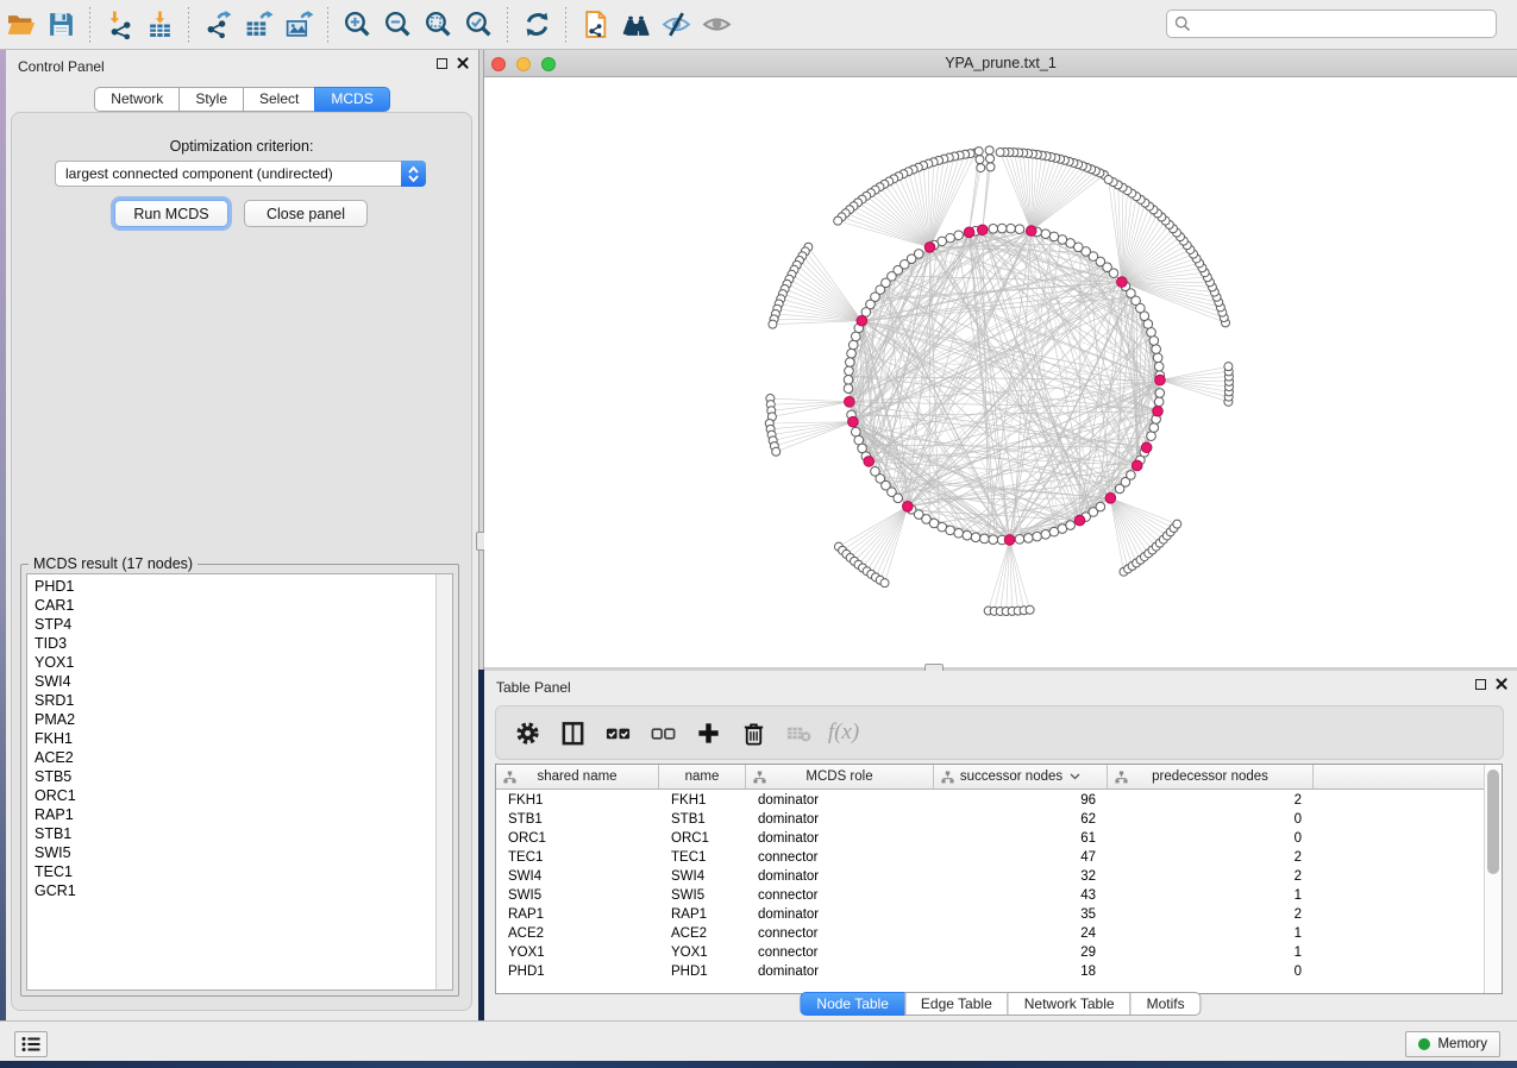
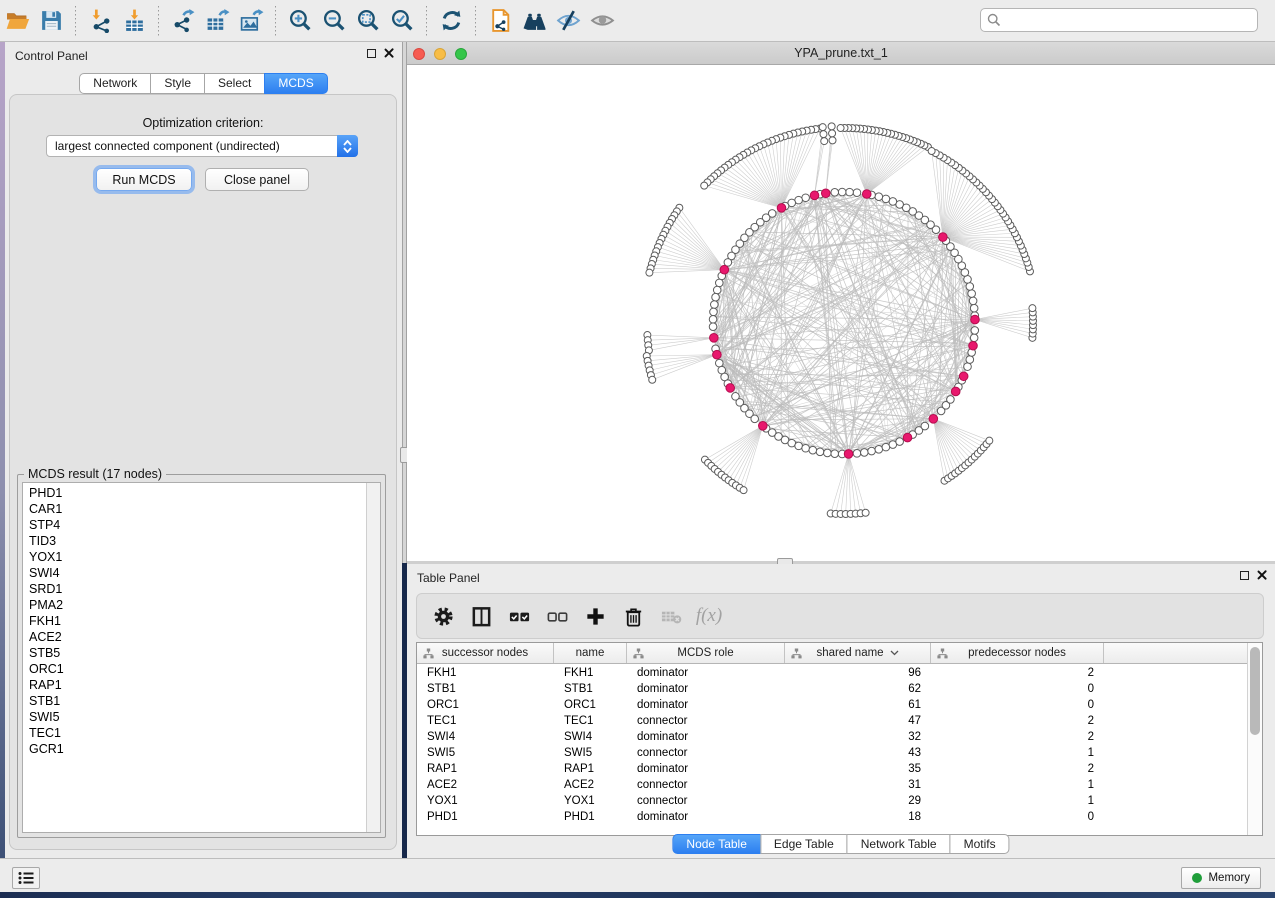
  Control Panel
  Network
  Style
  Select
  MCDS
  Optimization criterion:
  largest connected component (undirected)
  Run MCDS
  Close panel
  MCDS result (17 nodes)
  PHD1
  CAR1
  STP4
  TID3
  YOX1
  SWI4
  SRD1
  PMA2
  FKH1
  ACE2
  STB5
  ORC1
  RAP1
  STB1
  SWI5
  TEC1
  GCR1
  YPA_prune.txt_1
  Table Panel
  f(x)
- shared name
+ successor nodes
  name
  MCDS role
- successor nodes
+ shared name
  predecessor nodes
  FKH1
  FKH1
  dominator
  96
  2
  STB1
  STB1
  dominator
  62
  0
  ORC1
  ORC1
  dominator
  61
  0
  TEC1
  TEC1
  connector
  47
  2
  SWI4
  SWI4
  dominator
  32
  2
  SWI5
  SWI5
  connector
  43
  1
  RAP1
  RAP1
  dominator
  35
  2
  ACE2
  ACE2
  connector
- 24
+ 31
  1
  YOX1
  YOX1
  connector
  29
  1
  PHD1
  PHD1
  dominator
  18
  0
  Node Table
  Edge Table
  Network Table
  Motifs
  Memory
